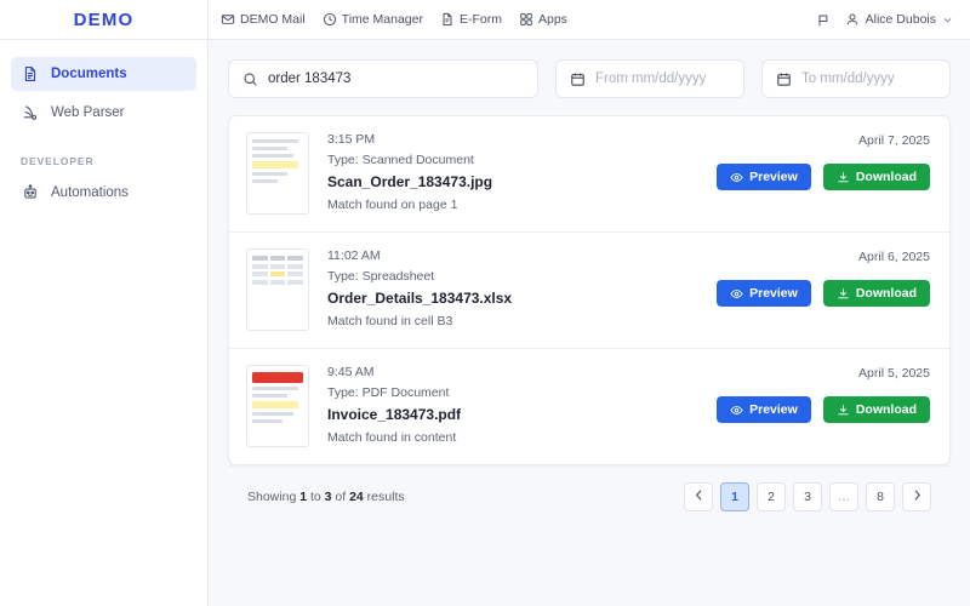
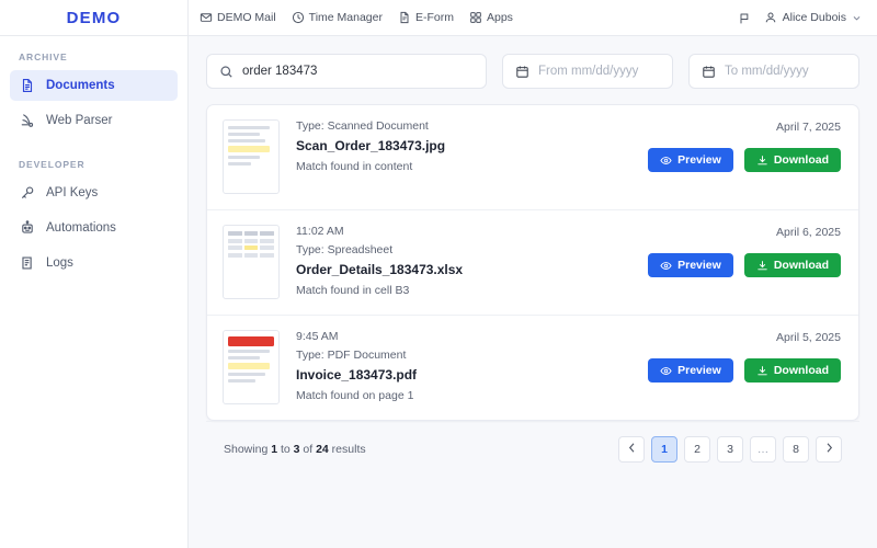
  DEMO
+ ARCHIVE
  Documents
  Web Parser
  DEVELOPER
+ API Keys
  Automations
+ Logs
  DEMO Mail
  Time Manager
  E-Form
  Apps
  Alice Dubois
  order 183473
  From mm/dd/yyyy
  To mm/dd/yyyy
- 3:15 PM
  Type: Scanned Document
  Scan_Order_183473.jpg
- Match found on page 1
+ Match found in content
  April 7, 2025
  Preview
  Download
  11:02 AM
  Type: Spreadsheet
  Order_Details_183473.xlsx
  Match found in cell B3
  April 6, 2025
  Preview
  Download
  9:45 AM
  Type: PDF Document
  Invoice_183473.pdf
- Match found in content
+ Match found on page 1
  April 5, 2025
  Preview
  Download
  Showing 1 to 3 of 24 results
  1
  2
  3
  …
  8
